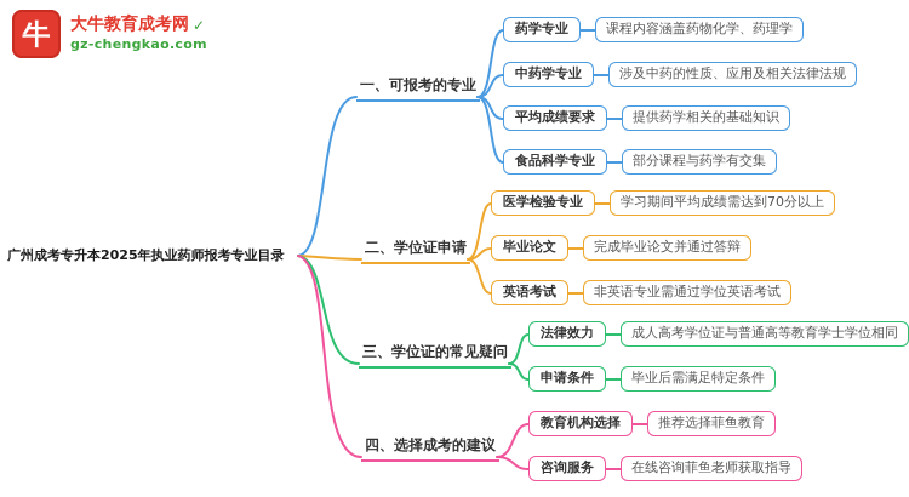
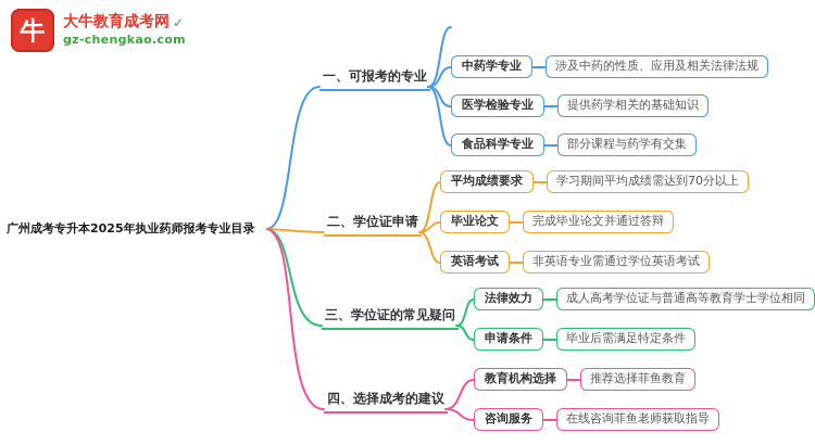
  牛
  大牛教育成考网
  ✓
  gz-chengkao.com
  广州成考专升本2025年执业药师报考专业目录
  一、可报考的专业
  二、学位证申请
  三、学位证的常见疑问
  四、选择成考的建议
- 药学专业
- 课程内容涵盖药物化学、药理学
  中药学专业
  涉及中药的性质、应用及相关法律法规
- 平均成绩要求
+ 医学检验专业
  提供药学相关的基础知识
  食品科学专业
  部分课程与药学有交集
- 医学检验专业
+ 平均成绩要求
  学习期间平均成绩需达到70分以上
  毕业论文
  完成毕业论文并通过答辩
  英语考试
  非英语专业需通过学位英语考试
  法律效力
  成人高考学位证与普通高等教育学士学位相同
  申请条件
  毕业后需满足特定条件
  教育机构选择
  推荐选择菲鱼教育
  咨询服务
  在线咨询菲鱼老师获取指导
